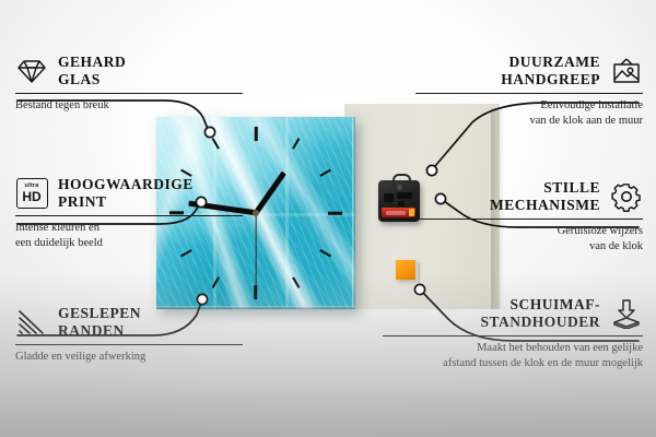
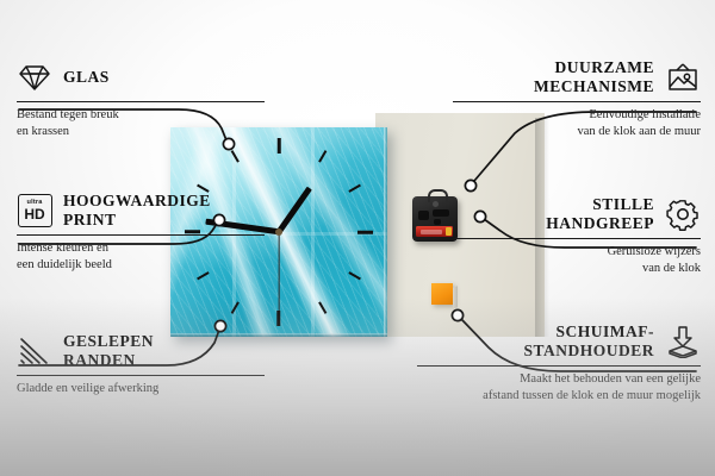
- GEHARD
  GLAS
  Bestand tegen breuk
+ en krassen
  HD
  HOOGWAARDIGE
  PRINT
  Intense kleuren en
  een duidelijk beeld
  DUURZAME
- HANDGREEP
+ MECHANISME
  Eenvoudige installatie
  van de klok aan de muur
  STILLE
- MECHANISME
+ HANDGREEP
  Geruisloze wijzers
  van de klok
